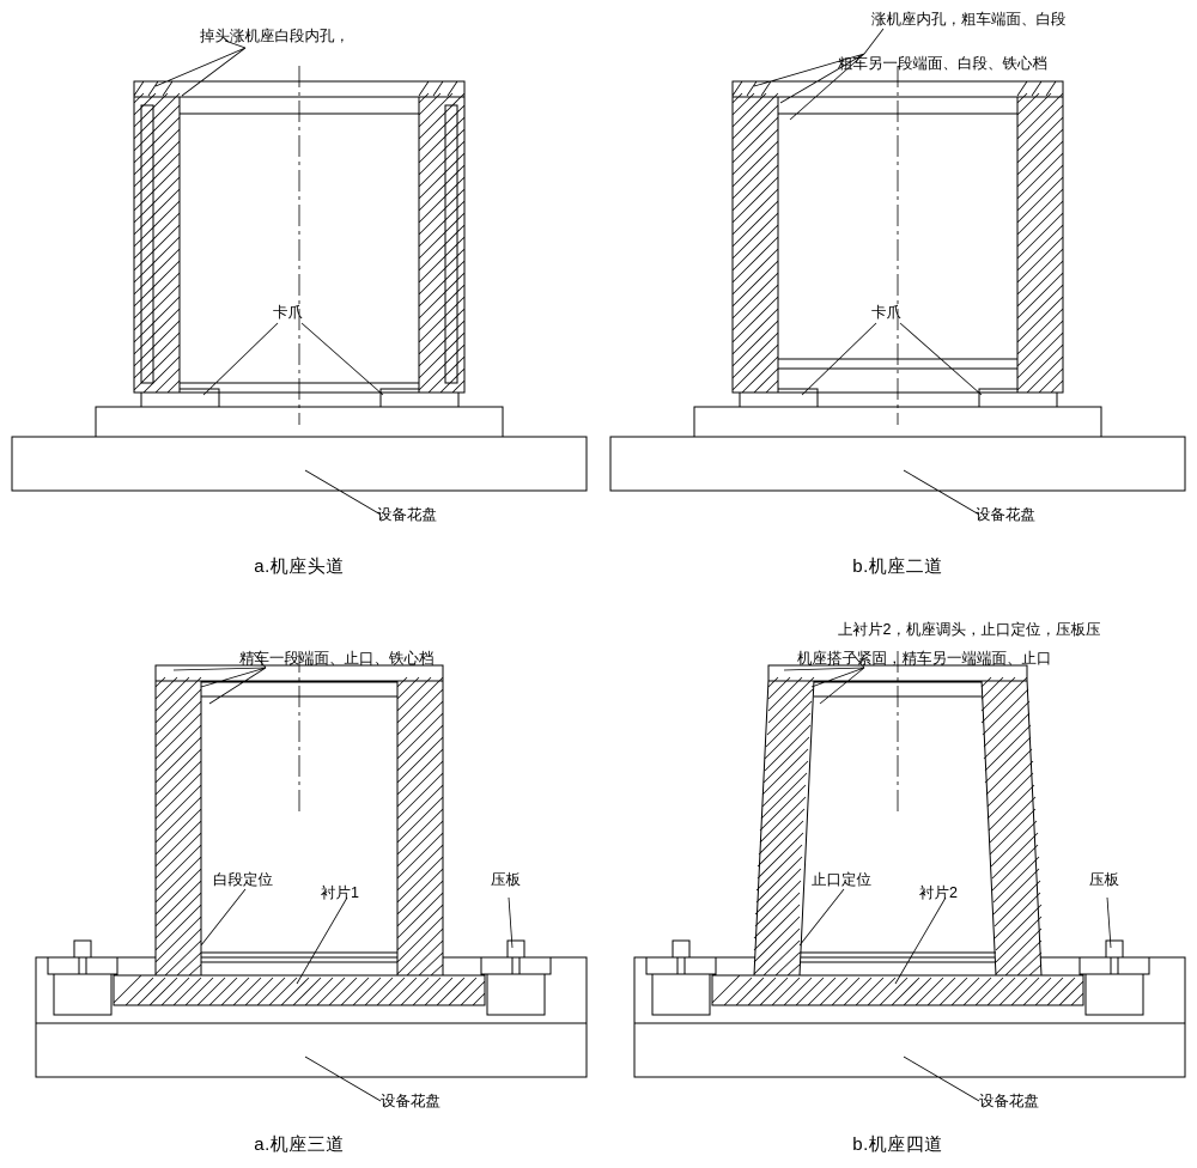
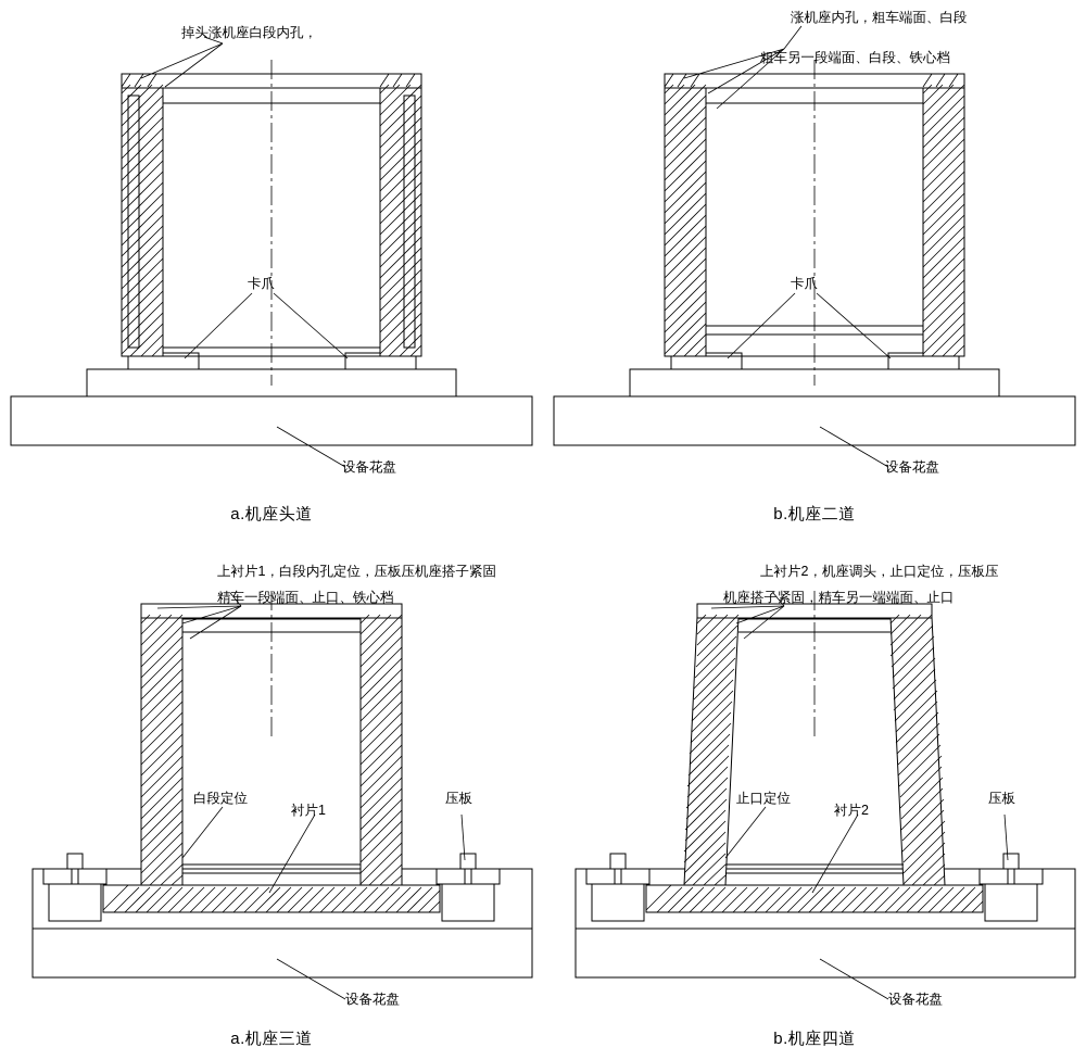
  掉头涨机座白段内孔，
  卡爪
  设备花盘
  a.机座头道
  涨机座内孔，粗车端面、白段
  粗车另一段端面、白段、铁心档
  卡爪
  设备花盘
  b.机座二道
+ 上衬片1，白段内孔定位，压板压机座搭子紧固
  精车一段端面、止口、铁心档
  白段定位
  衬片1
  压板
  设备花盘
  a.机座三道
  上衬片2，机座调头，止口定位，压板压
  机座搭子紧固，精车另一端端面、止口
  止口定位
  衬片2
  压板
  设备花盘
  b.机座四道
